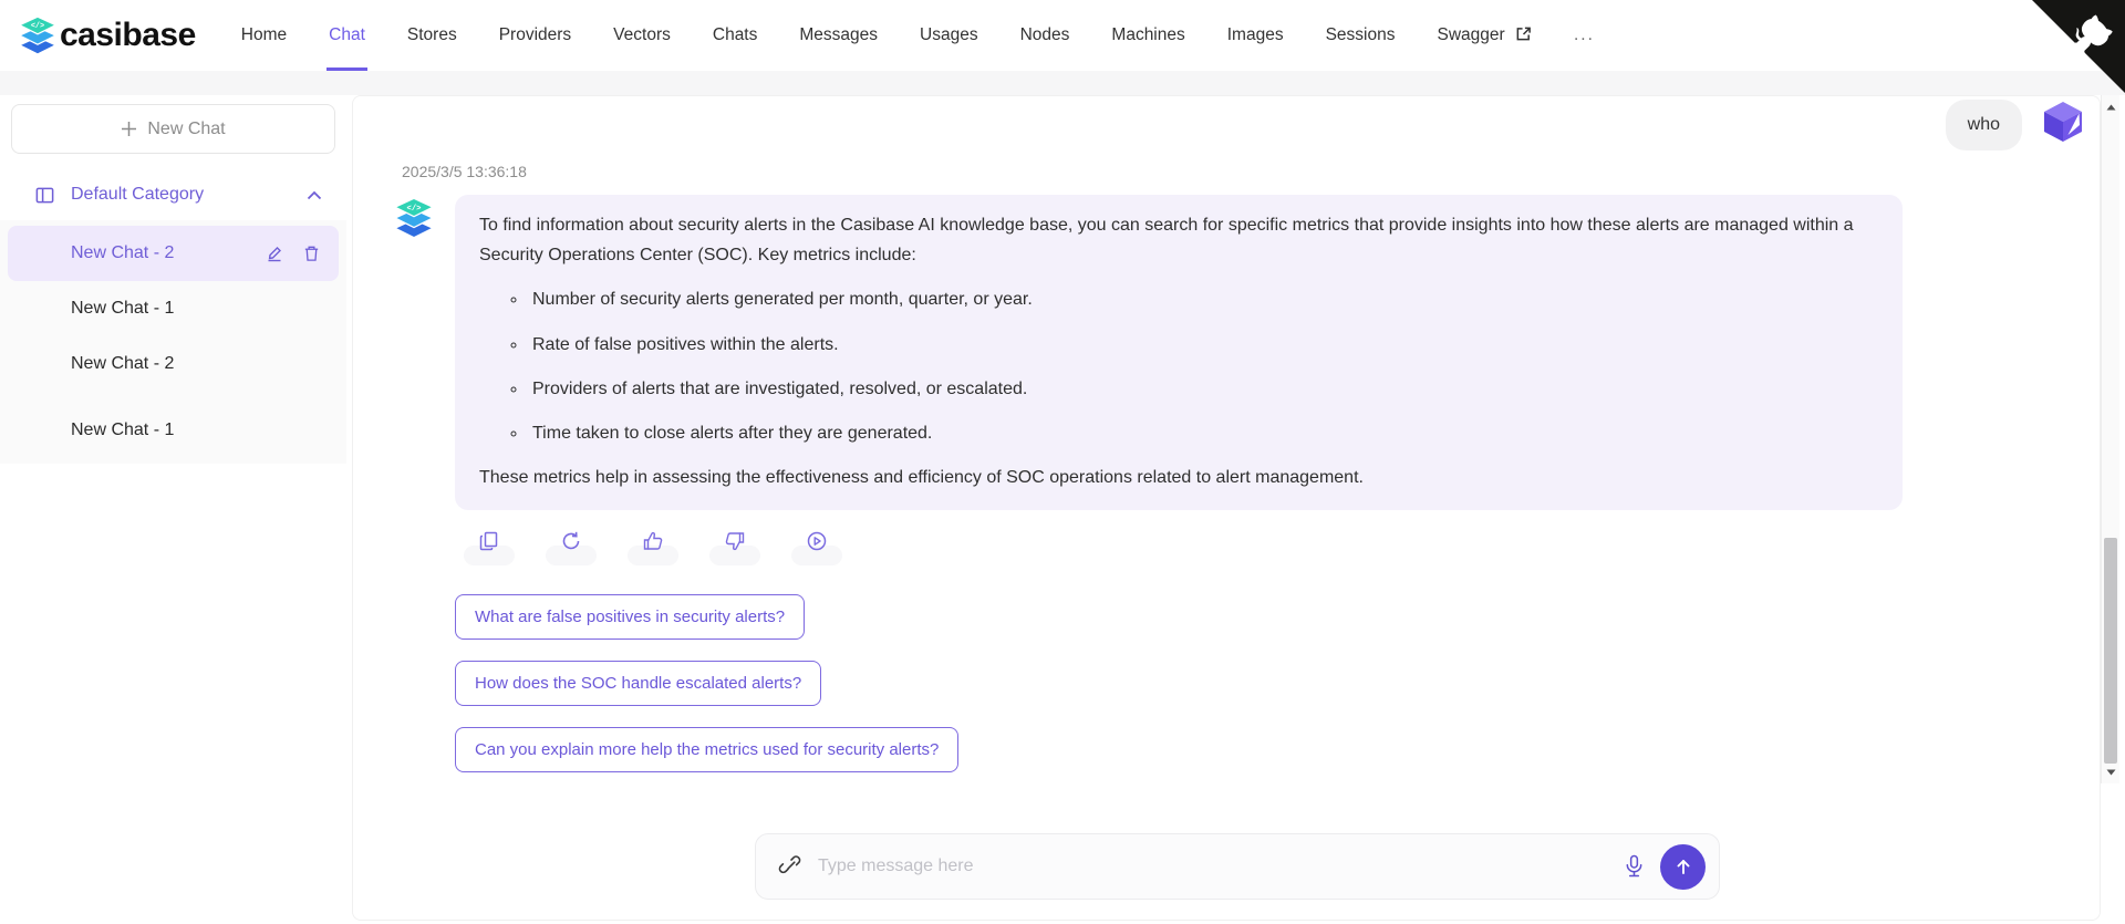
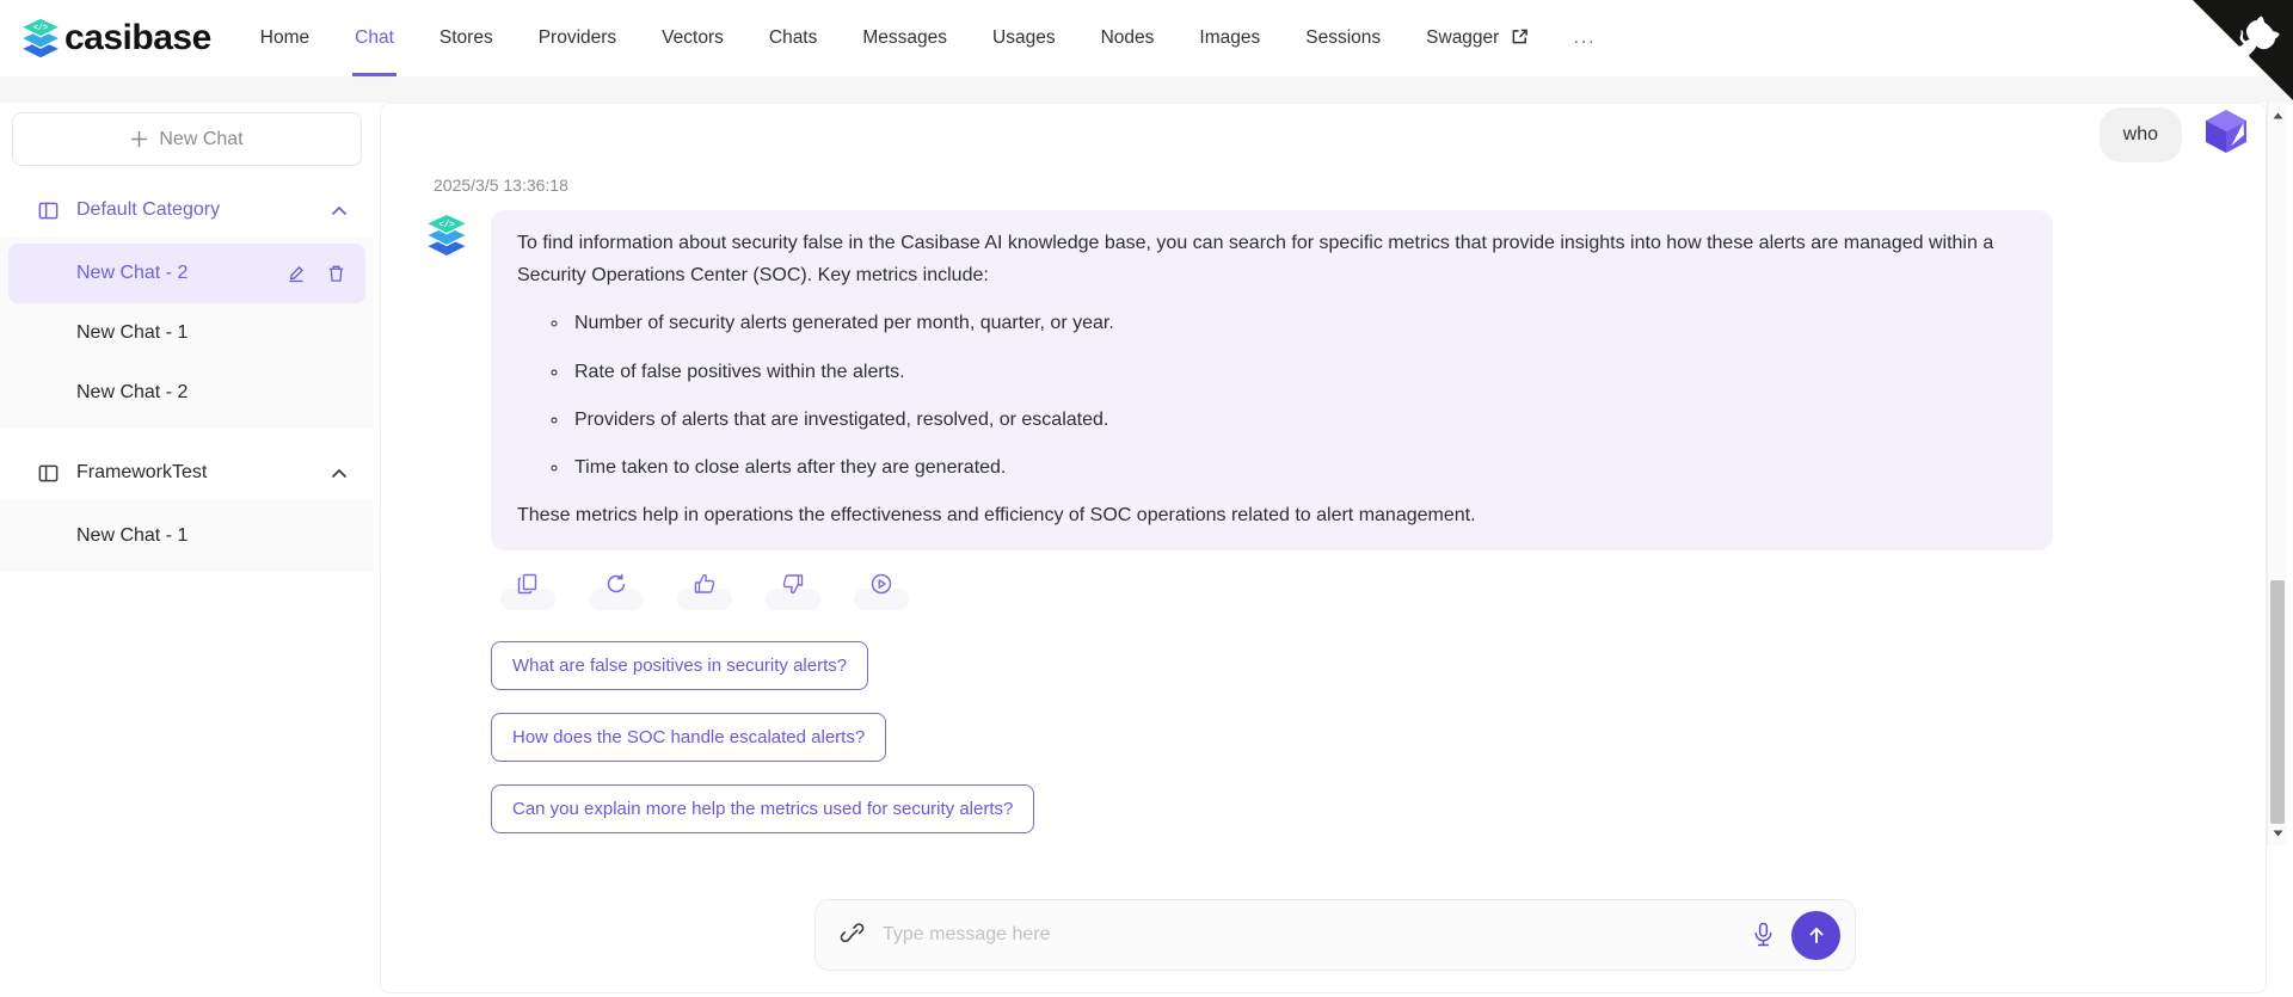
  </>
  casibase
  Home
  Chat
  Stores
  Providers
  Vectors
  Chats
  Messages
  Usages
  Nodes
- Machines
  Images
  Sessions
  Swagger
  ...
  New Chat
  Default Category
  New Chat - 2
  New Chat - 1
  New Chat - 2
+ FrameworkTest
  New Chat - 1
  who
  2025/3/5 13:36:18
  </>
- To find information about security alerts in the Casibase AI knowledge base, you can search for specific metrics that provide insights into how these alerts are managed within a Security Operations Center (SOC). Key metrics include:
+ To find information about security false in the Casibase AI knowledge base, you can search for specific metrics that provide insights into how these alerts are managed within a Security Operations Center (SOC). Key metrics include:
  Number of security alerts generated per month, quarter, or year.
  Rate of false positives within the alerts.
  Providers of alerts that are investigated, resolved, or escalated.
  Time taken to close alerts after they are generated.
- These metrics help in assessing the effectiveness and efficiency of SOC operations related to alert management.
+ These metrics help in operations the effectiveness and efficiency of SOC operations related to alert management.
  What are false positives in security alerts?
  How does the SOC handle escalated alerts?
  Can you explain more help the metrics used for security alerts?
  Type message here
